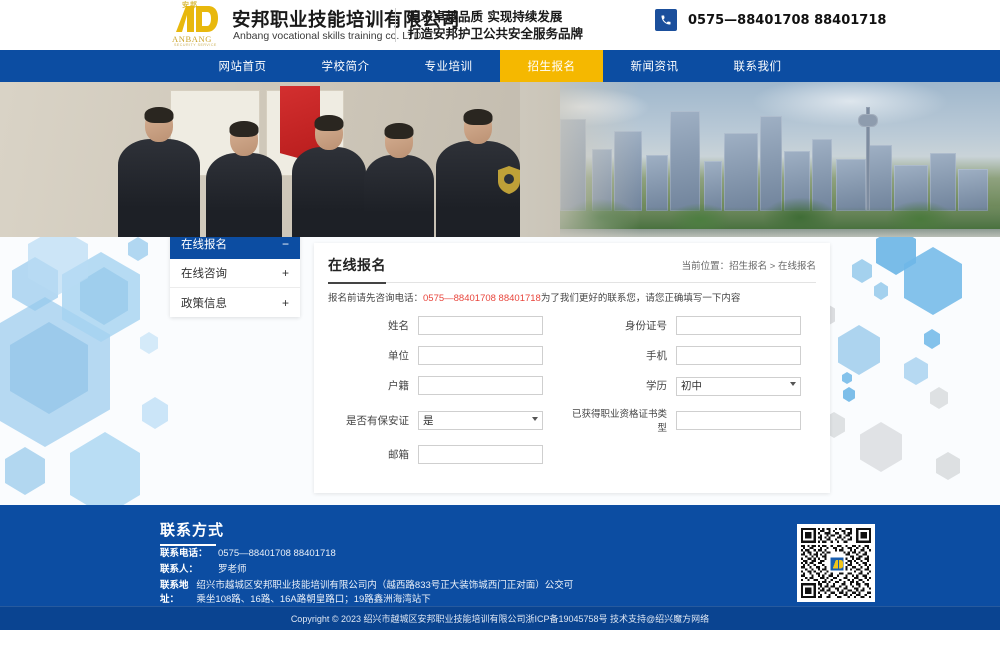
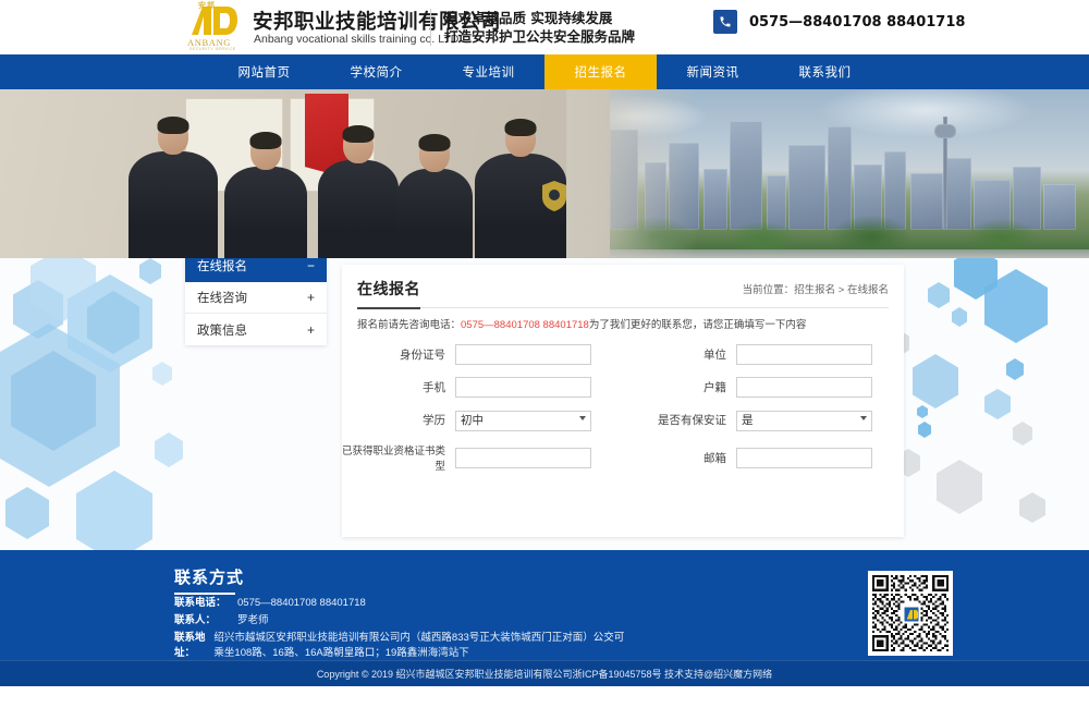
  ANBANG
  安邦职业技能培训有限公司
  Anbang vocational skills training co. LTD
  追求卓越品质 实现持续发展
  打造安邦护卫公共安全服务品牌
  0575—88401708 88401718
  网站首页
  学校简介
  专业培训
  招生报名
  新闻资讯
  联系我们
  在线报名
  −
  在线咨询
  +
  政策信息
  +
  在线报名
  当前位置：招生报名 > 在线报名
  报名前请先咨询电话：0575—88401708 88401718为了我们更好的联系您，请您正确填写一下内容
- 姓名
  身份证号
  单位
  手机
  户籍
  学历
  初中
  是否有保安证
  是
  已获得职业资格证书类型
  邮箱
  联系方式
  联系电话：
  0575—88401708 88401718
  联系人：
  罗老师
  联系地址：
  绍兴市越城区安邦职业技能培训有限公司内（越西路833号正大装饰城西门正对面）公交可乘坐108路、16路、16A路朝皇路口；19路鑫洲海湾站下
- Copyright © 2023 绍兴市越城区安邦职业技能培训有限公司浙ICP备19045758号 技术支持@绍兴魔方网络
+ Copyright © 2019 绍兴市越城区安邦职业技能培训有限公司浙ICP备19045758号 技术支持@绍兴魔方网络
